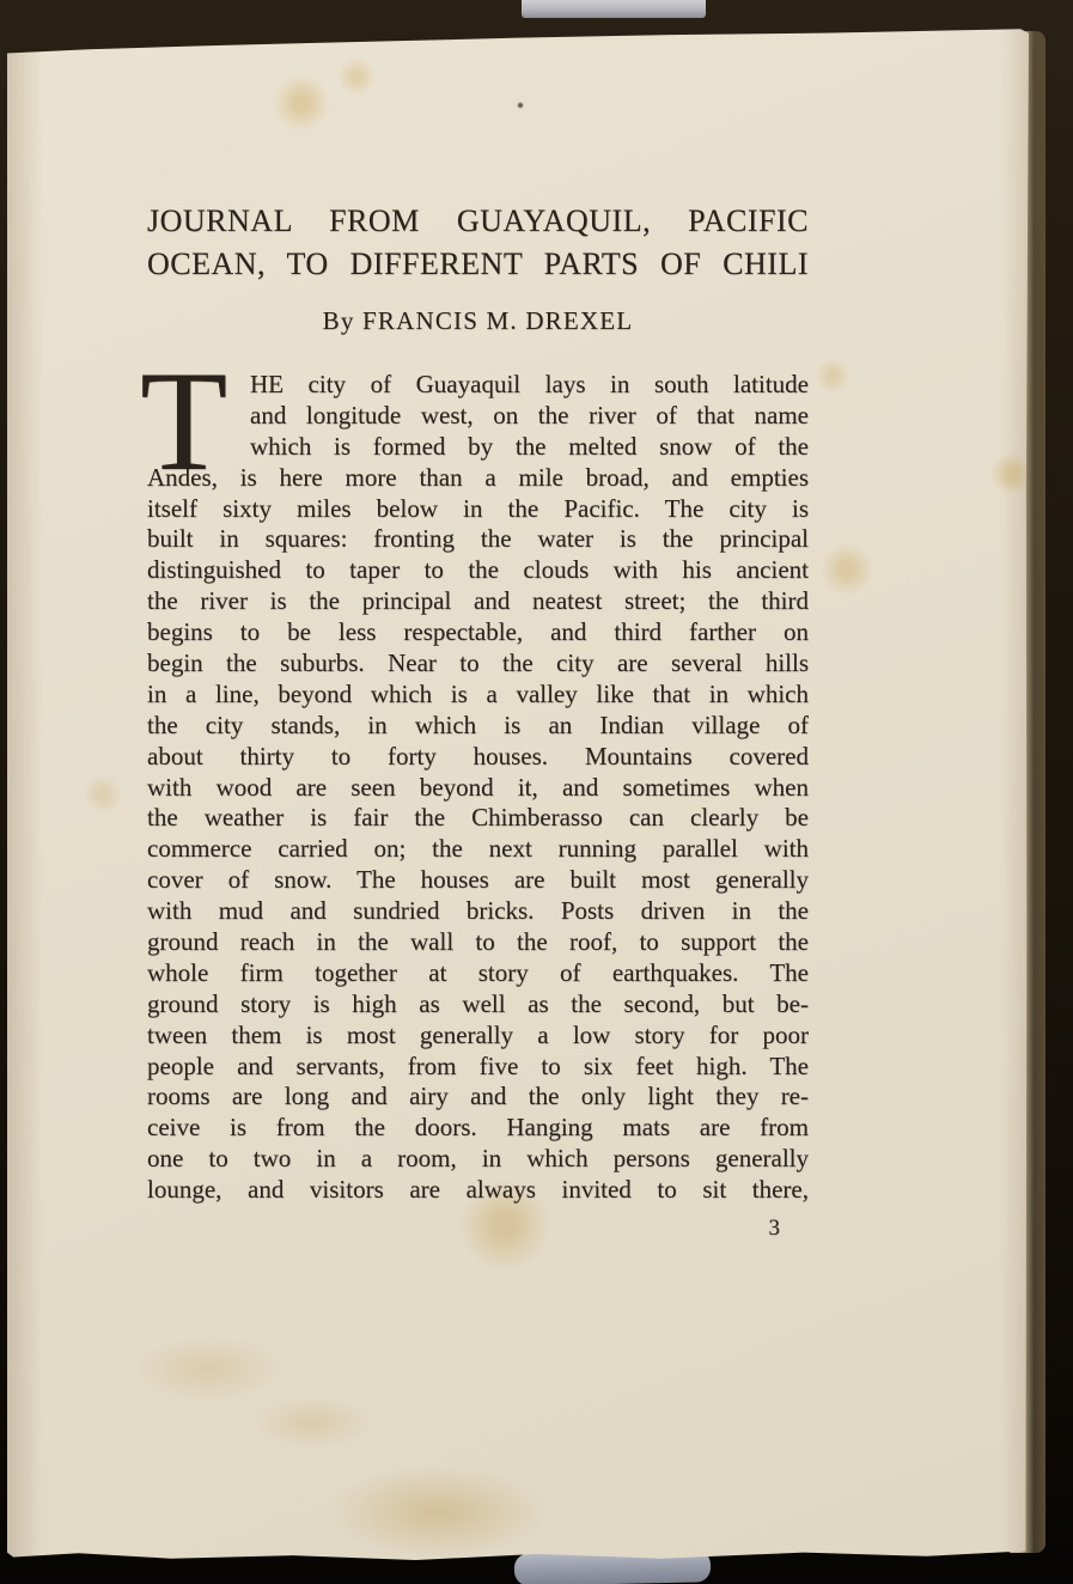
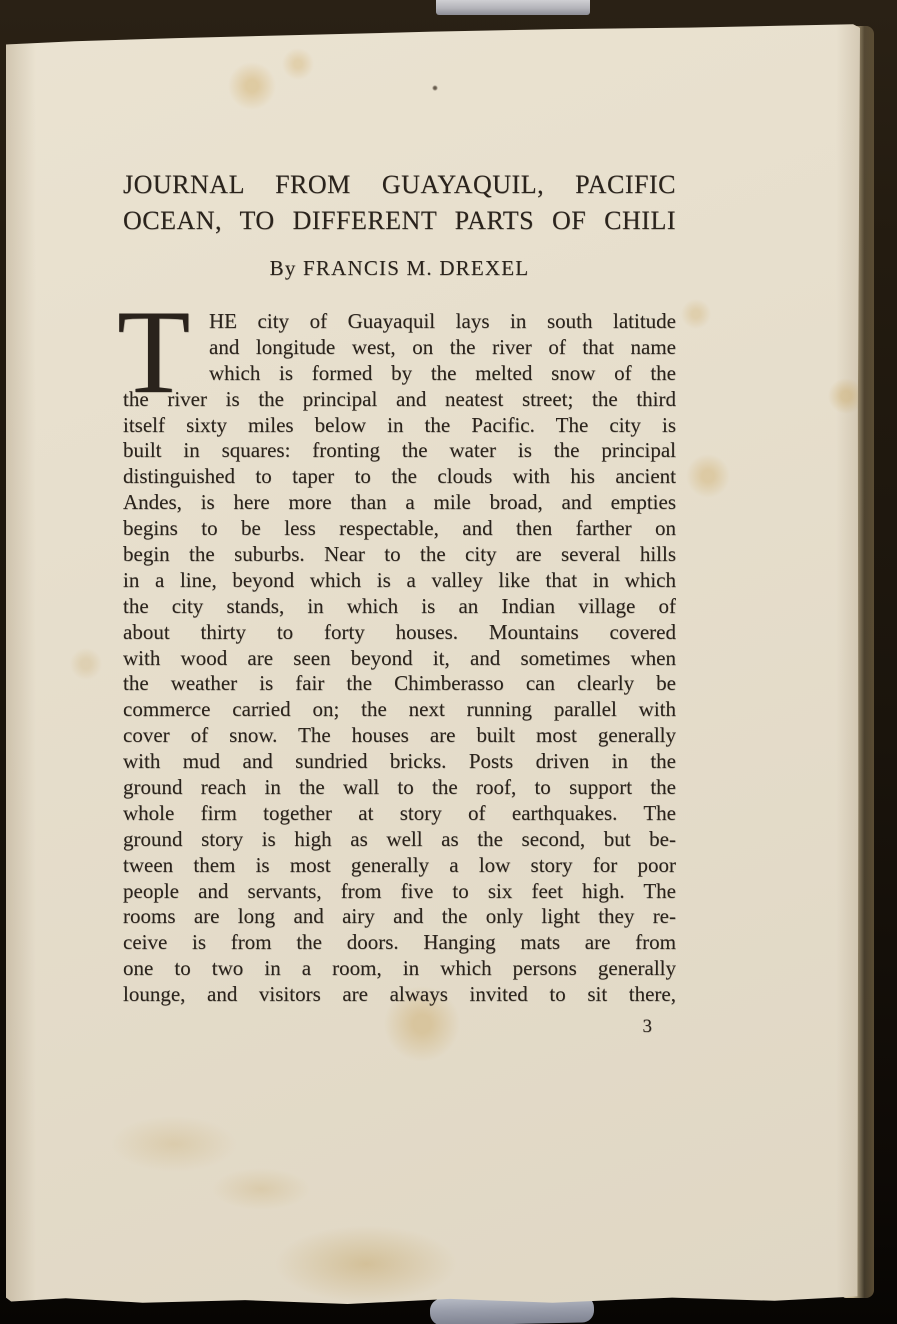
  JOURNAL FROM GUAYAQUIL, PACIFIC
  OCEAN, TO DIFFERENT PARTS OF CHILI
  By FRANCIS M. DREXEL
  T
  HE city of Guayaquil lays in south latitude
  and longitude west, on the river of that name
  which is formed by the melted snow of the
- Andes, is here more than a mile broad, and empties
+ the river is the principal and neatest street; the third
  itself sixty miles below in the Pacific. The city is
  built in squares: fronting the water is the principal
  distinguished to taper to the clouds with his ancient
- the river is the principal and neatest street; the third
+ Andes, is here more than a mile broad, and empties
- begins to be less respectable, and third farther on
+ begins to be less respectable, and then farther on
  begin the suburbs. Near to the city are several hills
  in a line, beyond which is a valley like that in which
  the city stands, in which is an Indian village of
  about thirty to forty houses. Mountains covered
  with wood are seen beyond it, and sometimes when
  the weather is fair the Chimberasso can clearly be
  commerce carried on; the next running parallel with
  cover of snow. The houses are built most generally
  with mud and sundried bricks. Posts driven in the
  ground reach in the wall to the roof, to support the
  whole firm together at story of earthquakes. The
  ground story is high as well as the second, but be-
  tween them is most generally a low story for poor
  people and servants, from five to six feet high. The
  rooms are long and airy and the only light they re-
  ceive is from the doors. Hanging mats are from
  one to two in a room, in which persons generally
  lounge, and visitors are always invited to sit there,
  3
